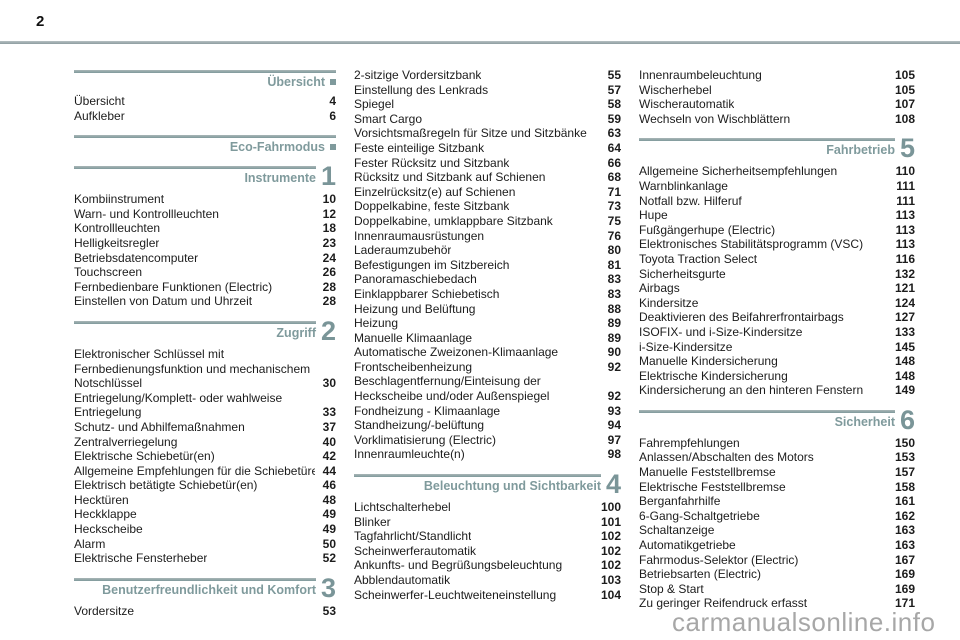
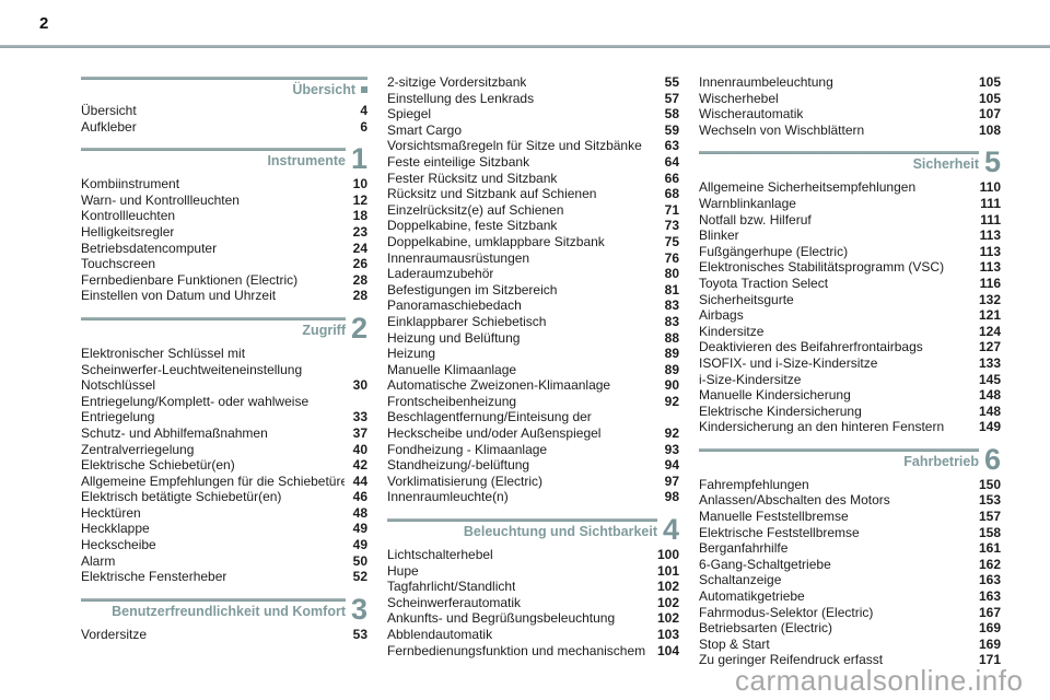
  2
  Übersicht
  Übersicht
  4
  Aufkleber
  6
- Eco-Fahrmodus
  Instrumente
  1
  Kombiinstrument
  10
  Warn- und Kontrollleuchten
  12
  Kontrollleuchten
  18
  Helligkeitsregler
  23
  Betriebsdatencomputer
  24
  Touchscreen
  26
  Fernbedienbare Funktionen (Electric)
  28
  Einstellen von Datum und Uhrzeit
  28
  Zugriff
  2
  Elektronischer Schlüssel mit
- Fernbedienungsfunktion und mechanischem
+ Scheinwerfer-Leuchtweiteneinstellung
  Notschlüssel
  30
  Entriegelung/Komplett- oder wahlweise
  Entriegelung
  33
  Schutz- und Abhilfemaßnahmen
  37
  Zentralverriegelung
  40
  Elektrische Schiebetür(en)
  42
  Allgemeine Empfehlungen für die Schiebetür
  44
  Elektrisch betätigte Schiebetür(en)
  46
  Hecktüren
  48
  Heckklappe
  49
  Heckscheibe
  49
  Alarm
  50
  Elektrische Fensterheber
  52
  Benutzerfreundlichkeit und Komfort
  3
  Vordersitze
  53
  2-sitzige Vordersitzbank
  55
  Einstellung des Lenkrads
  57
  Spiegel
  58
  Smart Cargo
  59
  Vorsichtsmaßregeln für Sitze und Sitzbänke
  63
  Feste einteilige Sitzbank
  64
  Fester Rücksitz und Sitzbank
  66
  Rücksitz und Sitzbank auf Schienen
  68
  Einzelrücksitz(e) auf Schienen
  71
  Doppelkabine, feste Sitzbank
  73
  Doppelkabine, umklappbare Sitzbank
  75
  Innenraumausrüstungen
  76
  Laderaumzubehör
  80
  Befestigungen im Sitzbereich
  81
  Panoramaschiebedach
  83
  Einklappbarer Schiebetisch
  83
  Heizung und Belüftung
  88
  Heizung
  89
  Manuelle Klimaanlage
  89
  Automatische Zweizonen-Klimaanlage
  90
  Frontscheibenheizung
  92
  Beschlagentfernung/Einteisung der
  Heckscheibe und/oder Außenspiegel
  92
  Fondheizung - Klimaanlage
  93
  Standheizung/-belüftung
  94
  Vorklimatisierung (Electric)
  97
  Innenraumleuchte(n)
  98
  Beleuchtung und Sichtbarkeit
  4
  Lichtschalterhebel
  100
- Blinker
+ Hupe
  101
  Tagfahrlicht/Standlicht
  102
  Scheinwerferautomatik
  102
  Ankunfts- und Begrüßungsbeleuchtung
  102
  Abblendautomatik
  103
- Scheinwerfer-Leuchtweiteneinstellung
+ Fernbedienungsfunktion und mechanischem
  104
  Innenraumbeleuchtung
  105
  Wischerhebel
  105
  Wischerautomatik
  107
  Wechseln von Wischblättern
  108
- Fahrbetrieb
+ Sicherheit
  5
  Allgemeine Sicherheitsempfehlungen
  110
  Warnblinkanlage
  111
  Notfall bzw. Hilferuf
  111
- Hupe
+ Blinker
  113
  Fußgängerhupe (Electric)
  113
  Elektronisches Stabilitätsprogramm (VSC)
  113
  Toyota Traction Select
  116
  Sicherheitsgurte
  132
  Airbags
  121
  Kindersitze
  124
  Deaktivieren des Beifahrerfrontairbags
  127
  ISOFIX- und i-Size-Kindersitze
  133
  i-Size-Kindersitze
  145
  Manuelle Kindersicherung
  148
  Elektrische Kindersicherung
  148
  Kindersicherung an den hinteren Fenstern
  149
- Sicherheit
+ Fahrbetrieb
  6
  Fahrempfehlungen
  150
  Anlassen/Abschalten des Motors
  153
  Manuelle Feststellbremse
  157
  Elektrische Feststellbremse
  158
  Berganfahrhilfe
  161
  6-Gang-Schaltgetriebe
  162
  Schaltanzeige
  163
  Automatikgetriebe
  163
  Fahrmodus-Selektor (Electric)
  167
  Betriebsarten (Electric)
  169
  Stop & Start
  169
  Zu geringer Reifendruck erfasst
  171
  carmanualsonline.info
